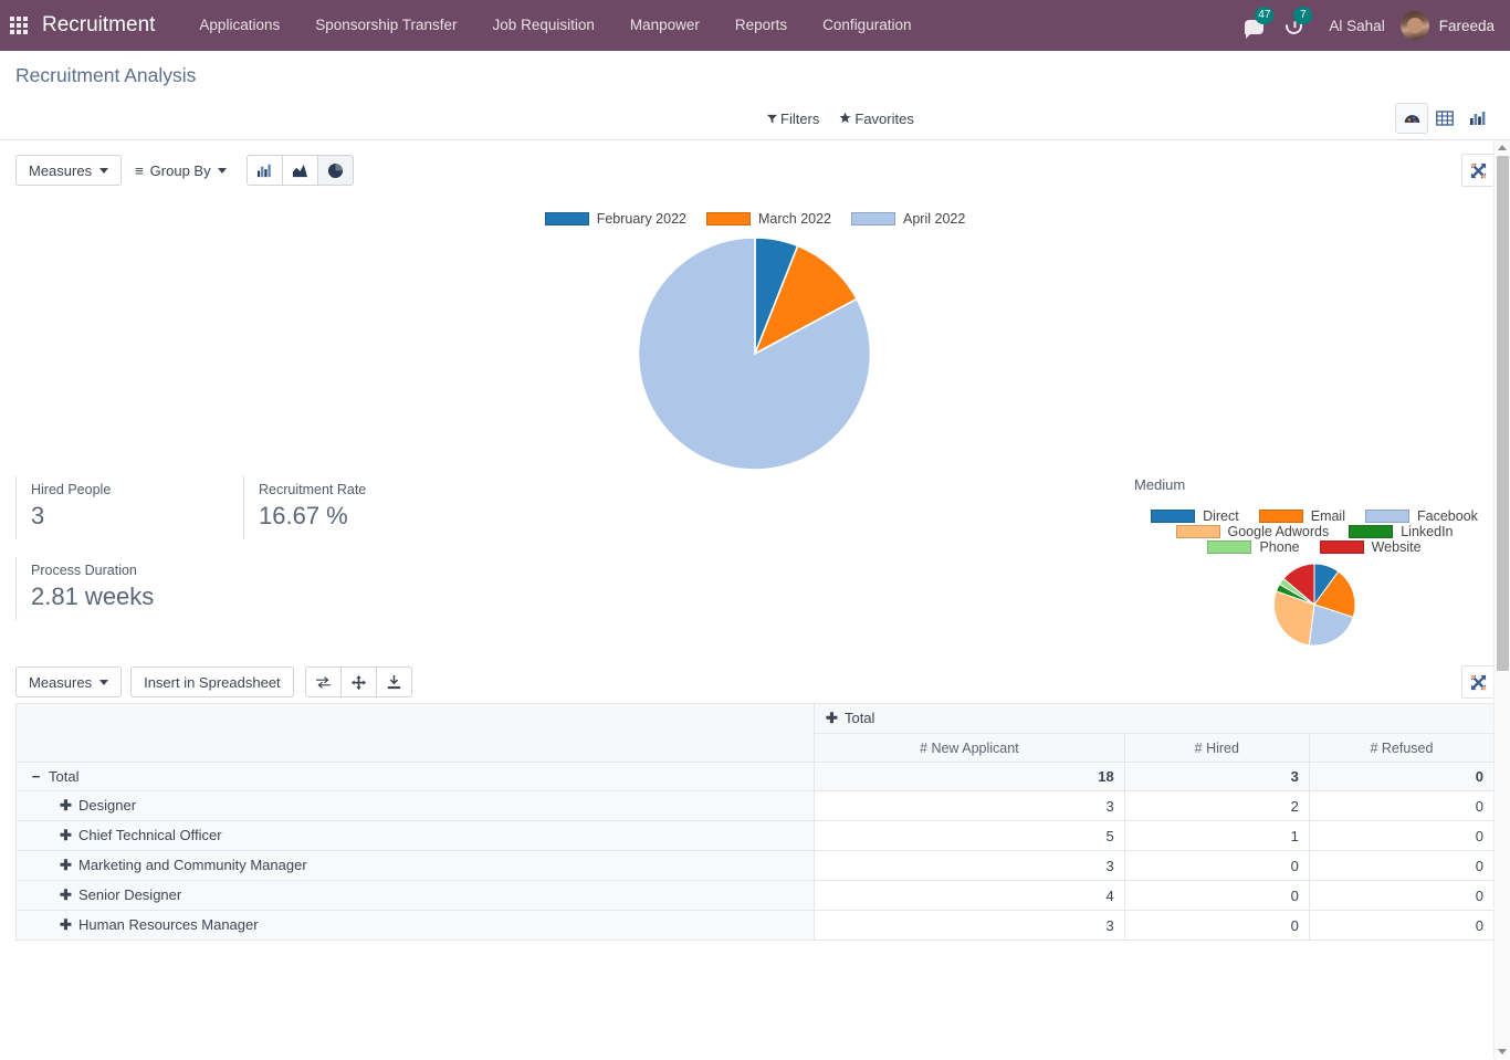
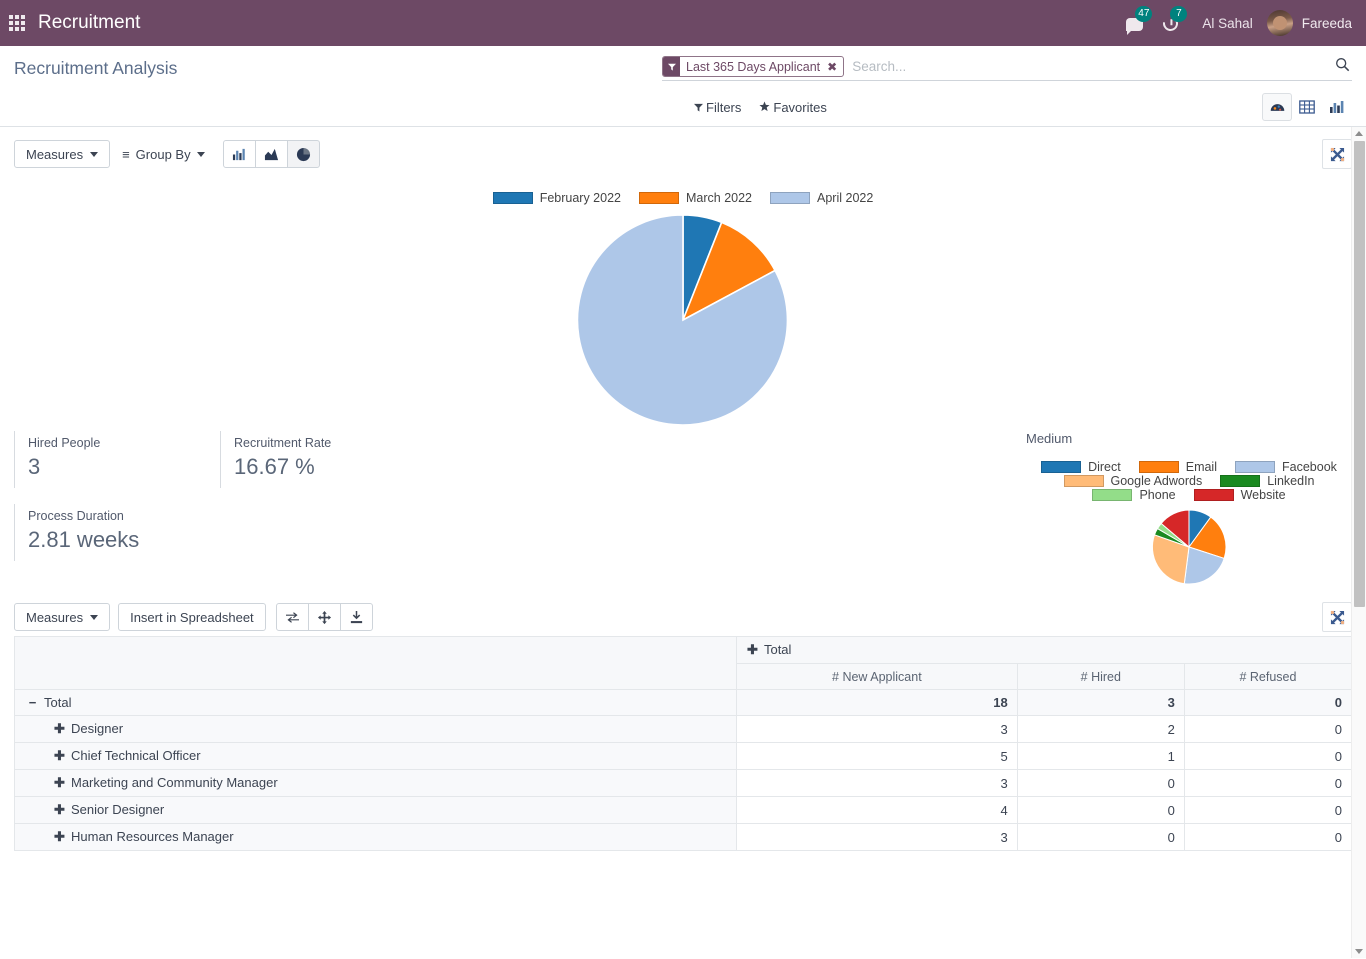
  Recruitment
- Applications
- Sponsorship Transfer
- Job Requisition
- Manpower
- Reports
- Configuration
  47
  7
  Al Sahal
  Fareeda
  Recruitment Analysis
+ Last 365 Days Applicant
+ ✖
+ Search...
  Filters
  Favorites
  Measures
  ≡
  Group By
  February 2022
  March 2022
  April 2022
  Hired People
  3
  Recruitment Rate
  16.67 %
  Process Duration
  2.81 weeks
  Medium
  Direct
  Email
  Facebook
  Google Adwords
  LinkedIn
  Phone
  Website
  Measures
  Insert in Spreadsheet
  	✚ Total
  # New Applicant	# Hired	# Refused
  − Total	18	3	0
  ✚ Designer	3	2	0
  ✚ Chief Technical Officer	5	1	0
  ✚ Marketing and Community Manager	3	0	0
  ✚ Senior Designer	4	0	0
  ✚ Human Resources Manager	3	0	0
